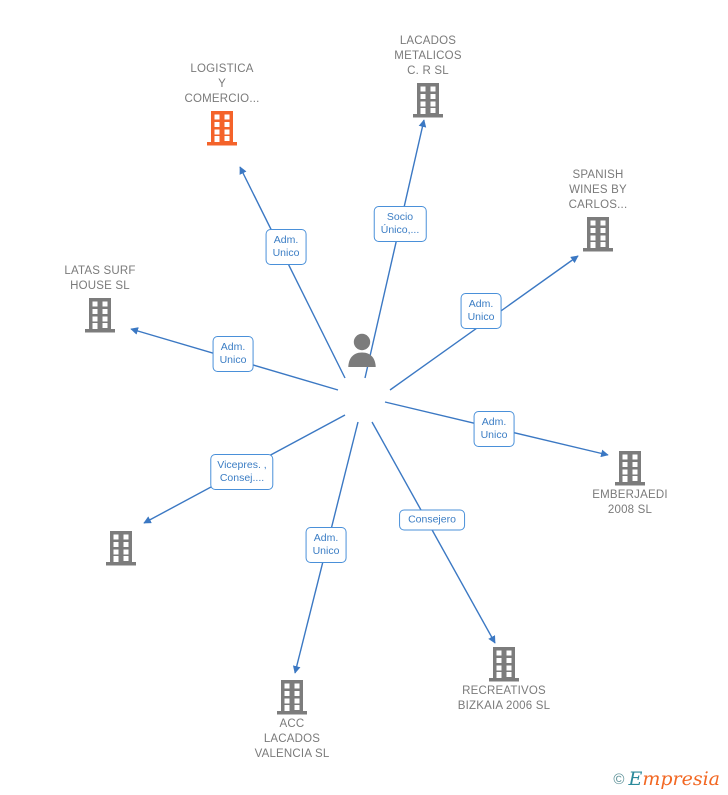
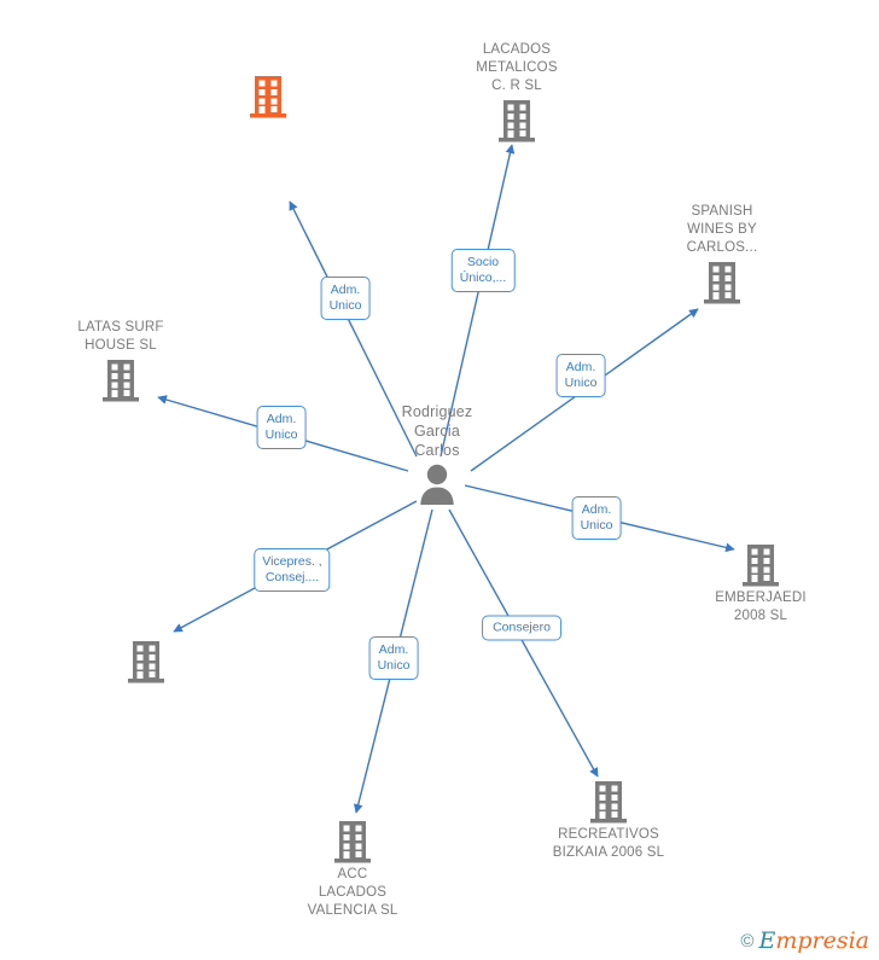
- LOGISTICA
- Y
- COMERCIO...
  LACADOS
  METALICOS
  C. R SL
  SPANISH
  WINES BY
  CARLOS...
  LATAS SURF
  HOUSE SL
  EMBERJAEDI
  2008 SL
  RECREATIVOS
  BIZKAIA 2006 SL
  ACC
  LACADOS
  VALENCIA SL
+ Rodriguez
+ Garcia
+ Carlos
  Adm.
  Unico
  Socio
  Único,...
  Adm.
  Unico
  Adm.
  Unico
  Adm.
  Unico
  Vicepres. ,
  Consej....
  Adm.
  Unico
  Consejero
  ©
  Empresia
